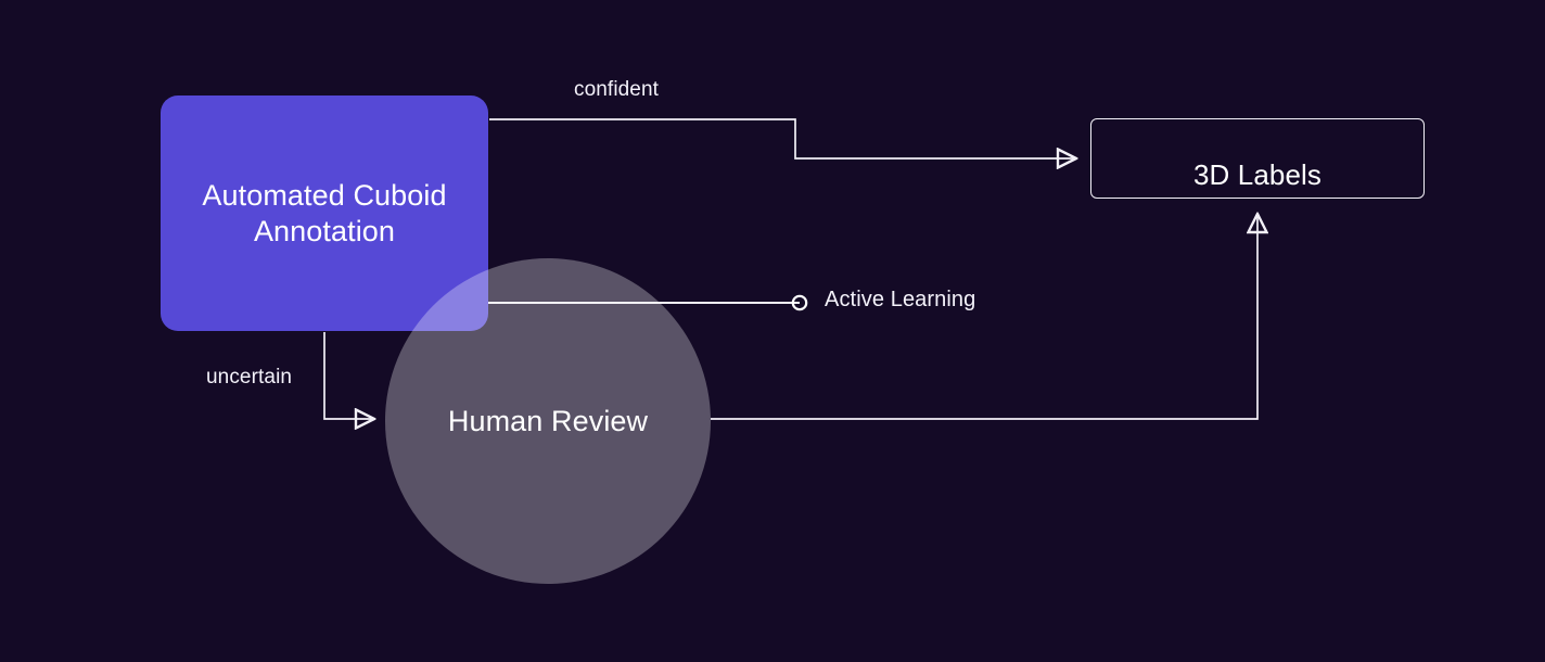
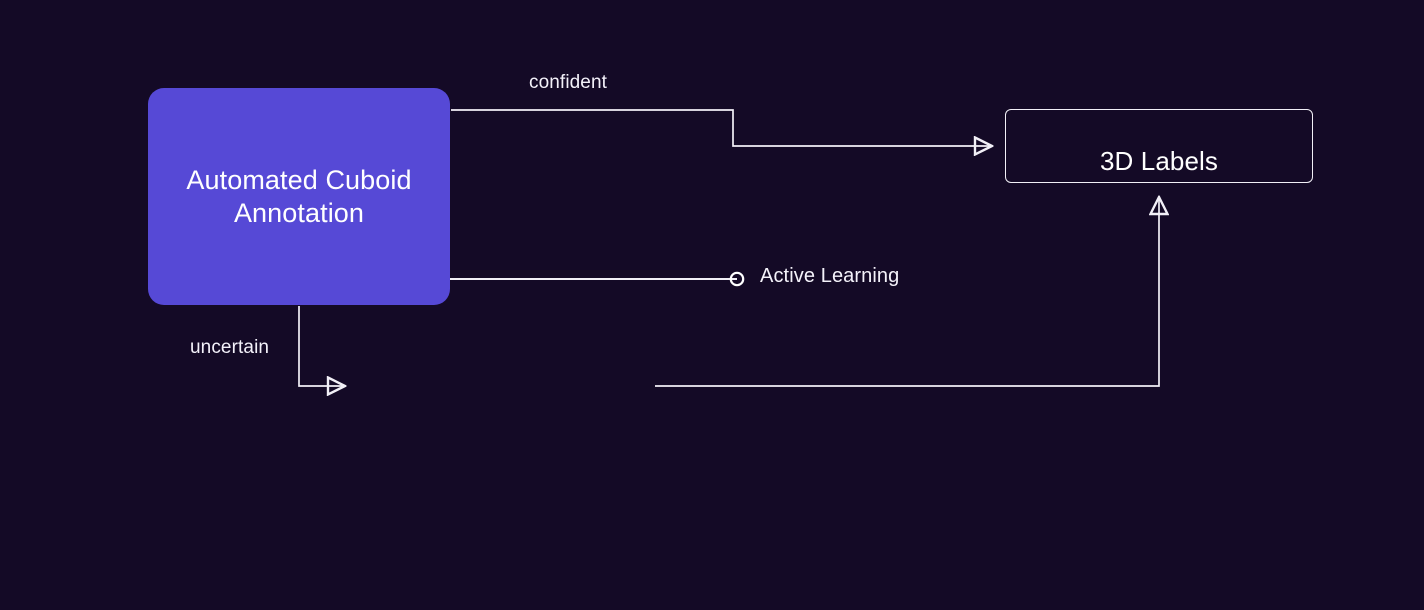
  Automated Cuboid Annotation
- Human Review
  3D Labels
  confident
  uncertain
  Active Learning
